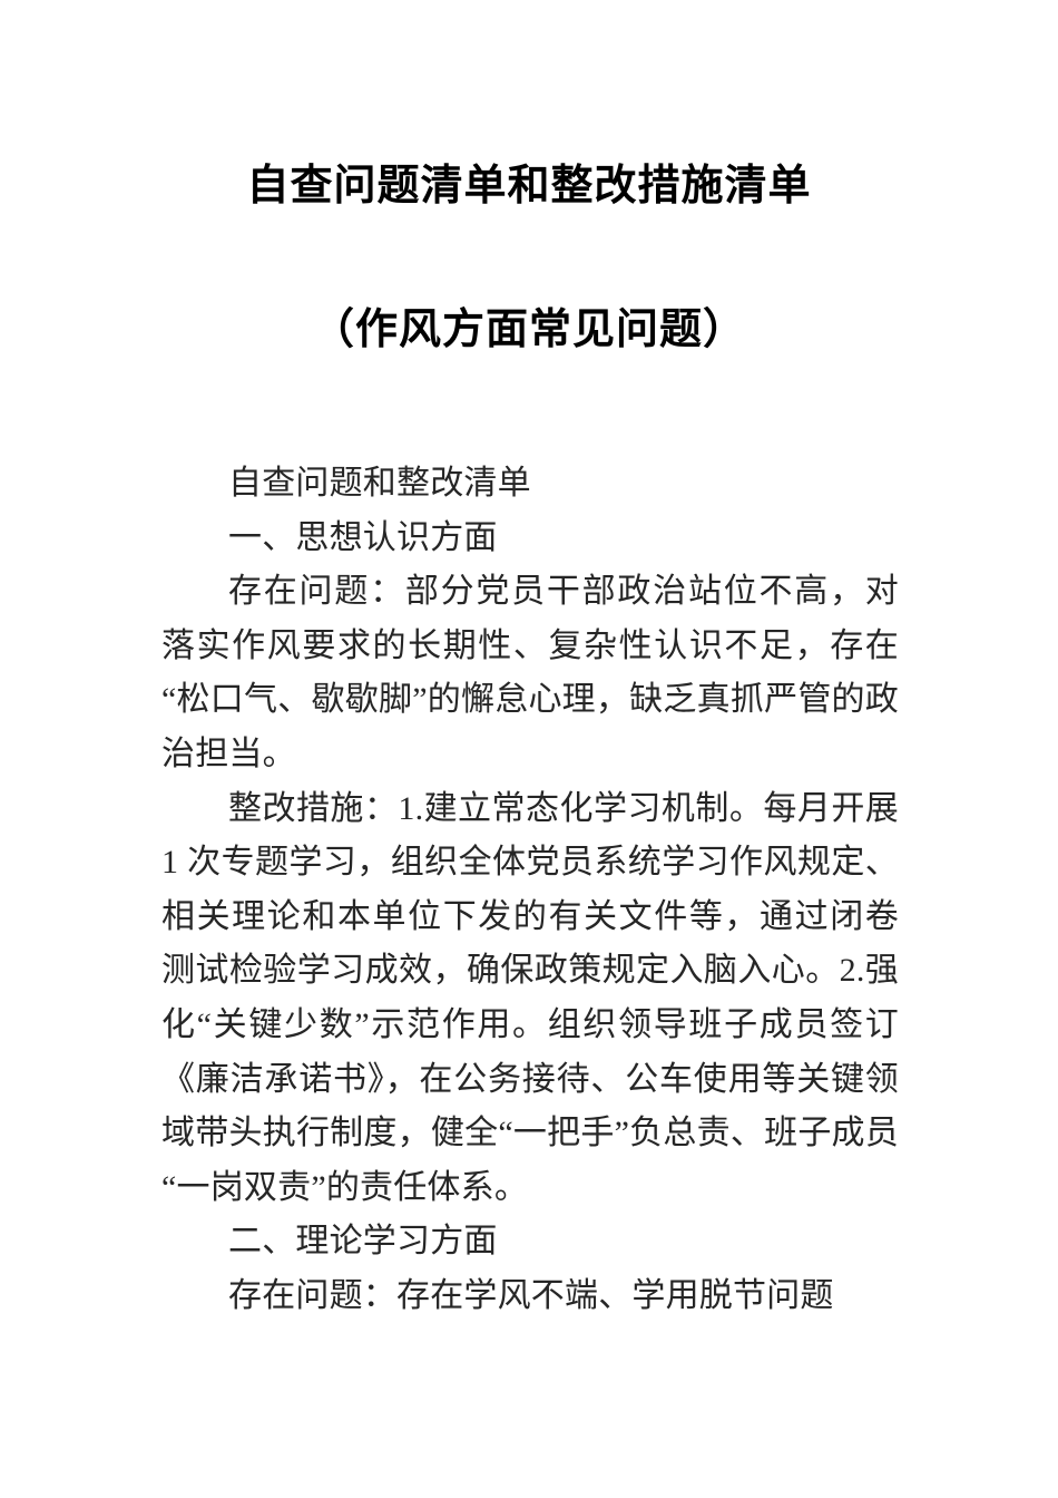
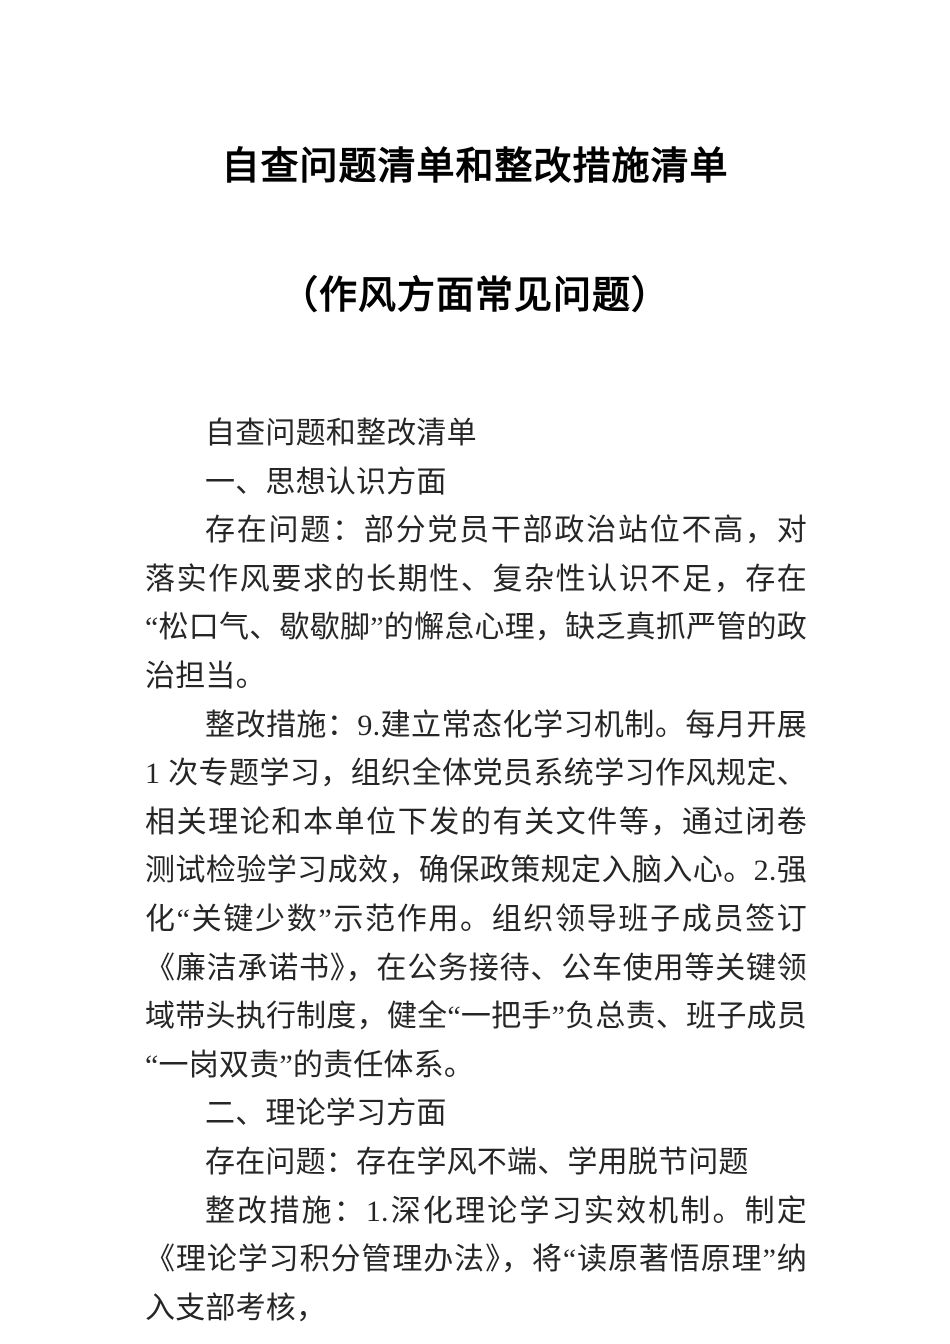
  自查问题清单和整改措施清单
  （作风方面常见问题）
  自查问题和整改清单
  一、思想认识方面
  存在问题：部分党员干部政治站位不高，对落实作风要求的长期性、复杂性认识不足，存在“松口气、歇歇脚”的懈怠心理，缺乏真抓严管的政治担当。
- 整改措施：1.建立常态化学习机制。每月开展 1 次专题学习，组织全体党员系统学习作风规定、相关理论和本单位下发的有关文件等，通过闭卷测试检验学习成效，确保政策规定入脑入心。2.强化“关键少数”示范作用。组织领导班子成员签订《廉洁承诺书》，在公务接待、公车使用等关键领域带头执行制度，健全“一把手”负总责、班子成员“一岗双责”的责任体系。
+ 整改措施：9.建立常态化学习机制。每月开展 1 次专题学习，组织全体党员系统学习作风规定、相关理论和本单位下发的有关文件等，通过闭卷测试检验学习成效，确保政策规定入脑入心。2.强化“关键少数”示范作用。组织领导班子成员签订《廉洁承诺书》，在公务接待、公车使用等关键领域带头执行制度，健全“一把手”负总责、班子成员“一岗双责”的责任体系。
  二、理论学习方面
  存在问题：存在学风不端、学用脱节问题
+ 整改措施：1.深化理论学习实效机制。制定《理论学习积分管理办法》，将“读原著悟原理”纳入支部考核，
